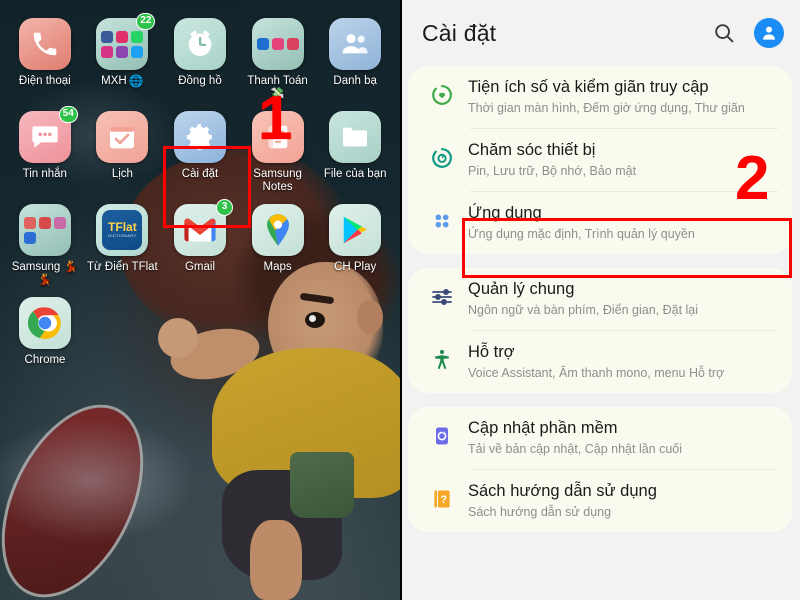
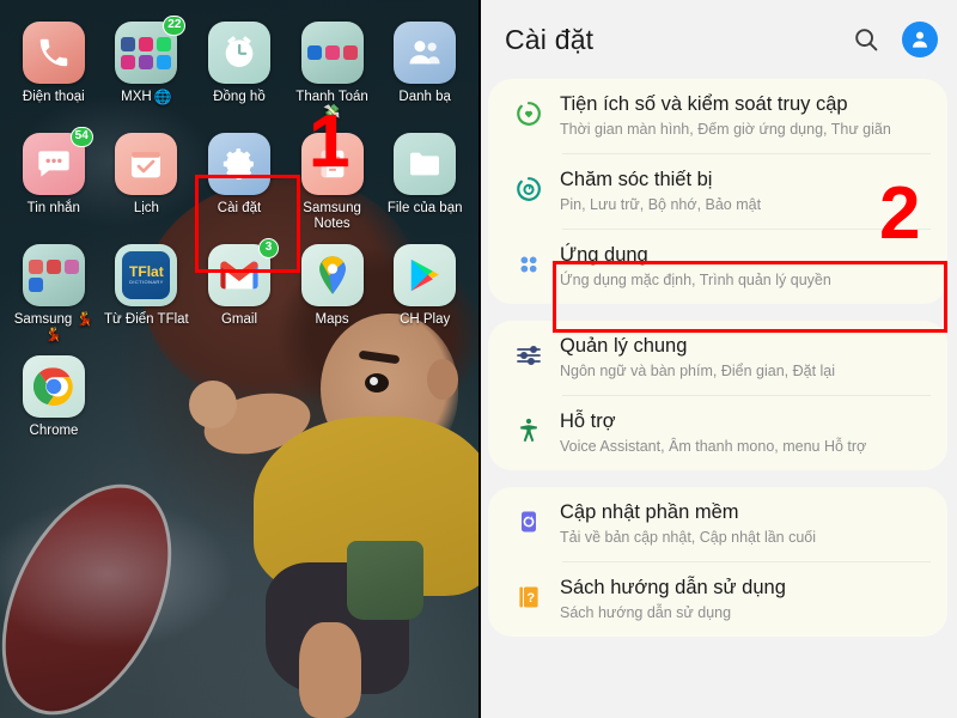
  Điện thoại
  22
  MXH 🌐
  Đồng hồ
  Thanh Toán 💸
  Danh bạ
  54
  Tin nhắn
  Lịch
  Cài đặt
  Samsung Notes
  File của bạn
  Samsung 💃💃
  TFlat
  Từ Điển TFlat
  3
  Gmail
  Maps
  CH Play
  Chrome
  1
  Cài đặt
- Tiện ích số và kiểm giãn truy cập
+ Tiện ích số và kiểm soát truy cập
  Thời gian màn hình, Đếm giờ ứng dụng, Thư giãn
  Chăm sóc thiết bị
  Pin, Lưu trữ, Bộ nhớ, Bảo mật
  Ứng dụng
  Ứng dụng mặc định, Trình quản lý quyền
  Quản lý chung
  Ngôn ngữ và bàn phím, Điển gian, Đặt lại
  Hỗ trợ
  Voice Assistant, Âm thanh mono, menu Hỗ trợ
  Cập nhật phần mềm
  Tải về bản cập nhật, Cập nhật lần cuối
  ?
  Sách hướng dẫn sử dụng
  Sách hướng dẫn sử dụng
  2
